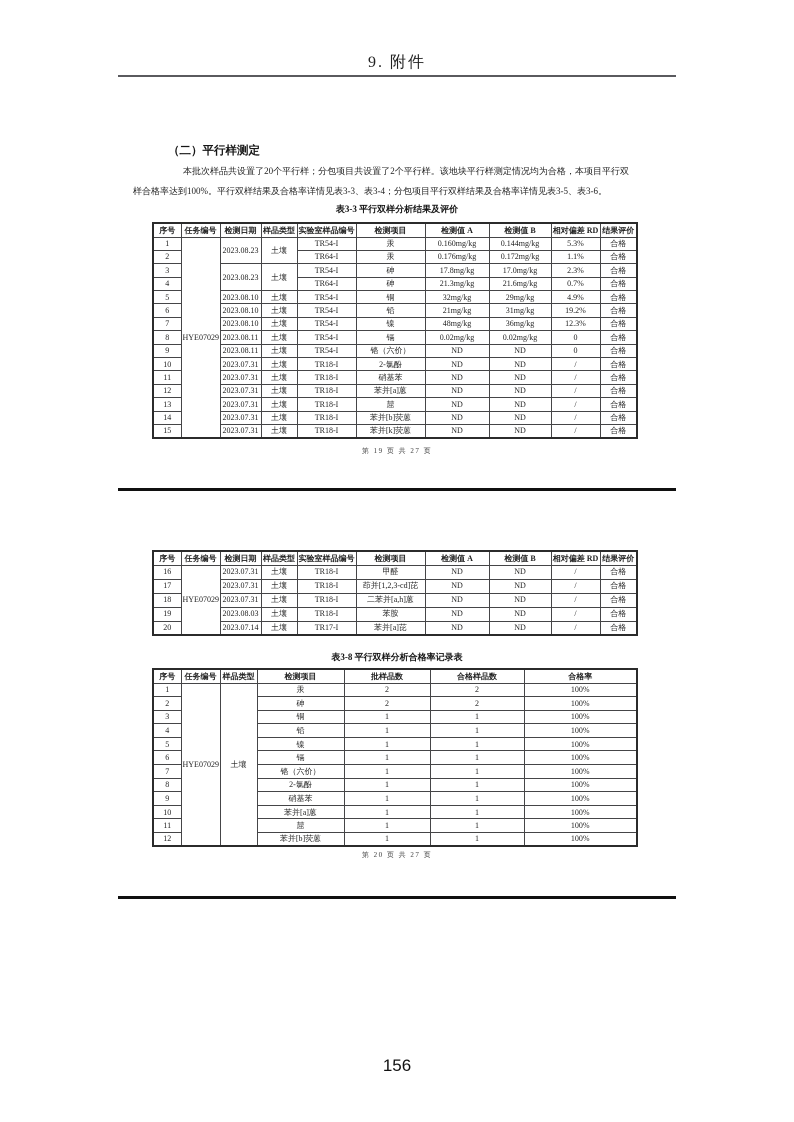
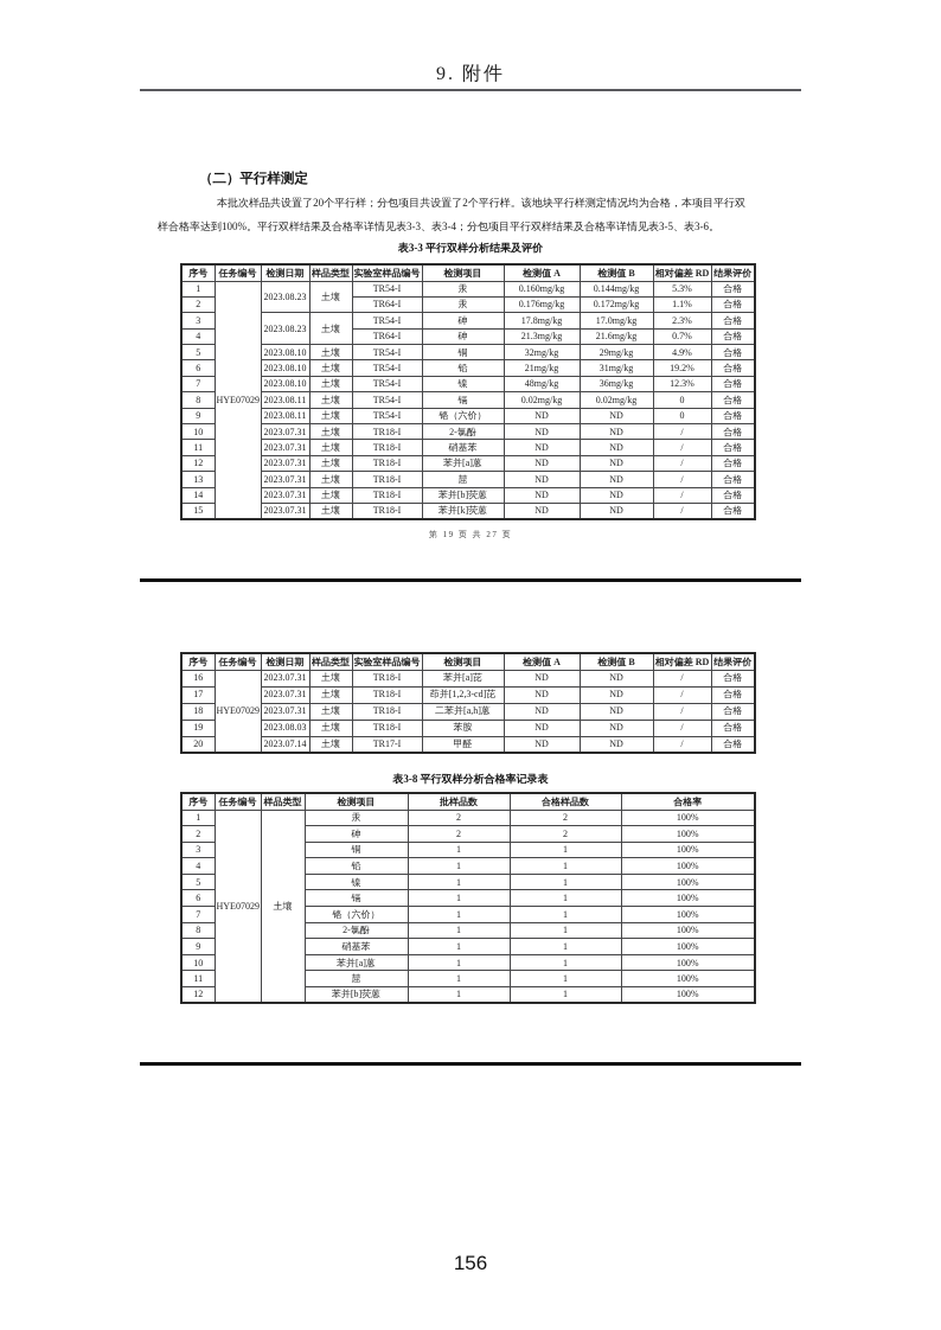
  9. 附件
  （二）平行样测定
  本批次样品共设置了20个平行样；分包项目共设置了2个平行样。该地块平行样测定情况均为合格，本项目平行双样合格率达到100%。平行双样结果及合格率详情见表3-3、表3-4；分包项目平行双样结果及合格率详情见表3-5、表3-6。
  表3-3 平行双样分析结果及评价
  序号	任务编号	检测日期	样品类型	实验室样品编号	检测项目	检测值 A	检测值 B	相对偏差 RD	结果评价
  1	HYE07029	2023.08.23	土壤	TR54-I	汞	0.160mg/kg	0.144mg/kg	5.3%	合格
  2	TR64-I	汞	0.176mg/kg	0.172mg/kg	1.1%	合格
  3	2023.08.23	土壤	TR54-I	砷	17.8mg/kg	17.0mg/kg	2.3%	合格
  4	TR64-I	砷	21.3mg/kg	21.6mg/kg	0.7%	合格
  5	2023.08.10	土壤	TR54-I	铜	32mg/kg	29mg/kg	4.9%	合格
  6	2023.08.10	土壤	TR54-I	铅	21mg/kg	31mg/kg	19.2%	合格
  7	2023.08.10	土壤	TR54-I	镍	48mg/kg	36mg/kg	12.3%	合格
  8	2023.08.11	土壤	TR54-I	镉	0.02mg/kg	0.02mg/kg	0	合格
  9	2023.08.11	土壤	TR54-I	铬（六价）	ND	ND	0	合格
  10	2023.07.31	土壤	TR18-I	2-氯酚	ND	ND	/	合格
  11	2023.07.31	土壤	TR18-I	硝基苯	ND	ND	/	合格
  12	2023.07.31	土壤	TR18-I	苯并[a]蒽	ND	ND	/	合格
  13	2023.07.31	土壤	TR18-I	䓛	ND	ND	/	合格
  14	2023.07.31	土壤	TR18-I	苯并[b]荧蒽	ND	ND	/	合格
  15	2023.07.31	土壤	TR18-I	苯并[k]荧蒽	ND	ND	/	合格
  第 19 页 共 27 页
  序号	任务编号	检测日期	样品类型	实验室样品编号	检测项目	检测值 A	检测值 B	相对偏差 RD	结果评价
- 16	HYE07029	2023.07.31	土壤	TR18-I	甲醛	ND	ND	/	合格
+ 16	HYE07029	2023.07.31	土壤	TR18-I	苯并[a]芘	ND	ND	/	合格
  17	2023.07.31	土壤	TR18-I	茚并[1,2,3-cd]芘	ND	ND	/	合格
  18	2023.07.31	土壤	TR18-I	二苯并[a,h]蒽	ND	ND	/	合格
  19	2023.08.03	土壤	TR18-I	苯胺	ND	ND	/	合格
- 20	2023.07.14	土壤	TR17-I	苯并[a]芘	ND	ND	/	合格
+ 20	2023.07.14	土壤	TR17-I	甲醛	ND	ND	/	合格
  表3-8 平行双样分析合格率记录表
  序号	任务编号	样品类型	检测项目	批样品数	合格样品数	合格率
  1	HYE07029	土壤	汞	2	2	100%
  2	砷	2	2	100%
  3	铜	1	1	100%
  4	铅	1	1	100%
  5	镍	1	1	100%
  6	镉	1	1	100%
  7	铬（六价）	1	1	100%
  8	2-氯酚	1	1	100%
  9	硝基苯	1	1	100%
  10	苯并[a]蒽	1	1	100%
  11	䓛	1	1	100%
  12	苯并[b]荧蒽	1	1	100%
- 第 20 页 共 27 页
  156
